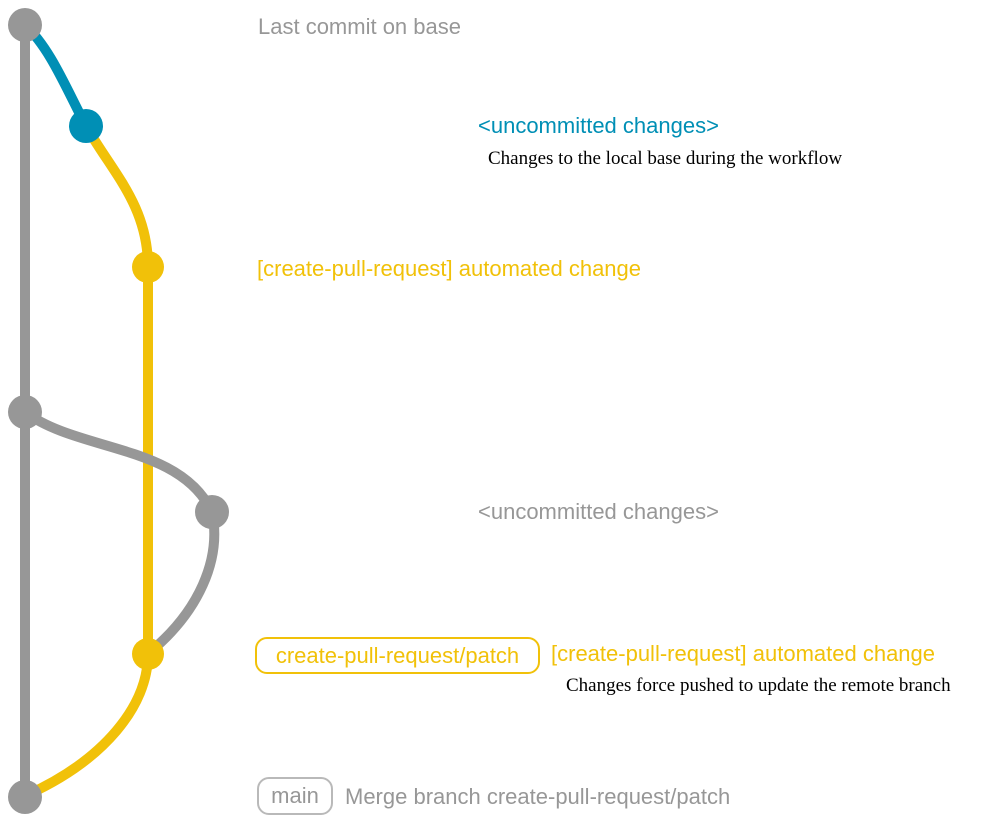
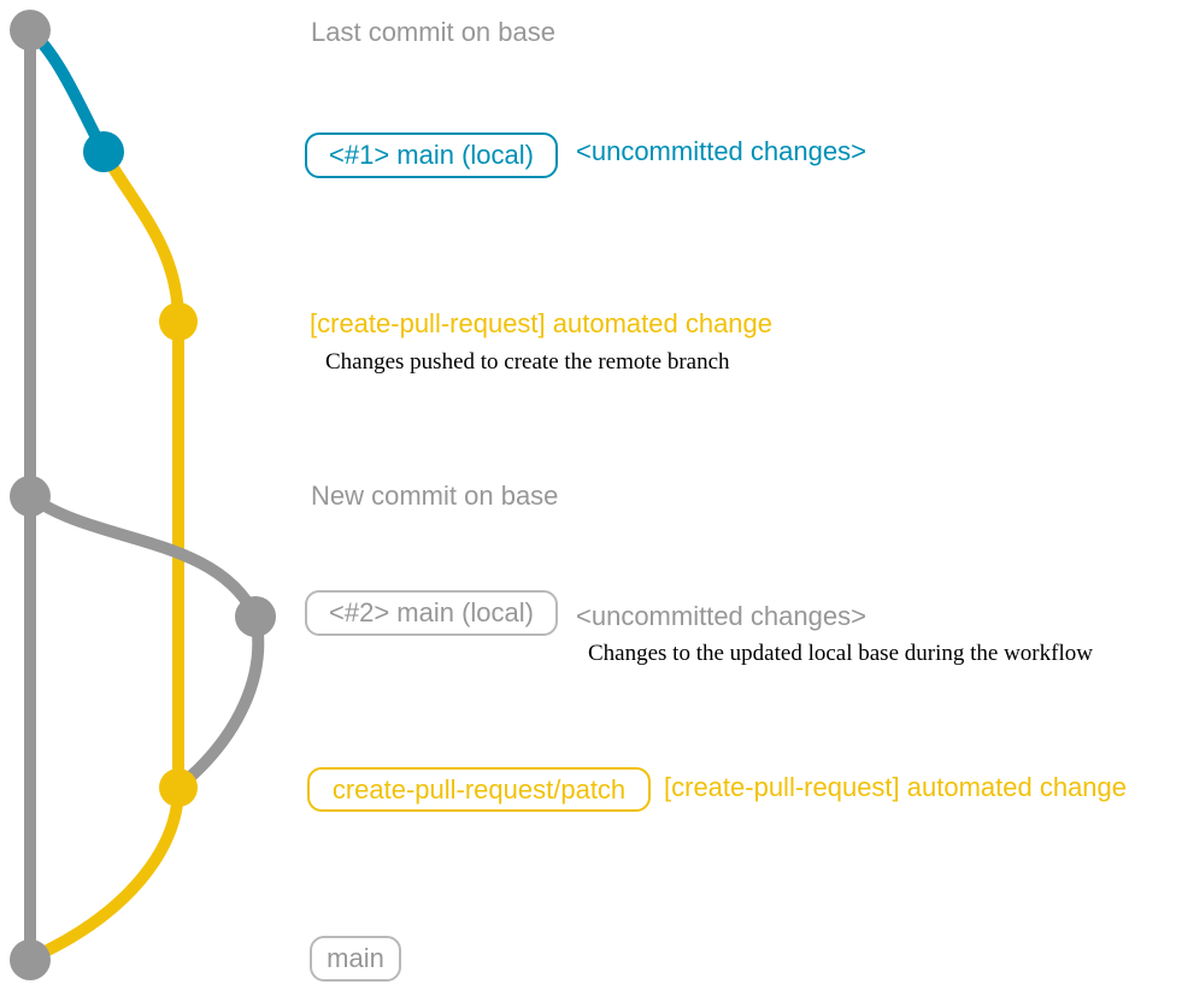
  Last commit on base
+ <#1> main (local)
  <uncommitted changes>
- Changes to the local base during the workflow
  [create-pull-request] automated change
+ Changes pushed to create the remote branch
+ New commit on base
+ <#2> main (local)
  <uncommitted changes>
+ Changes to the updated local base during the workflow
  create-pull-request/patch
  [create-pull-request] automated change
- Changes force pushed to update the remote branch
  main
- Merge branch create-pull-request/patch
